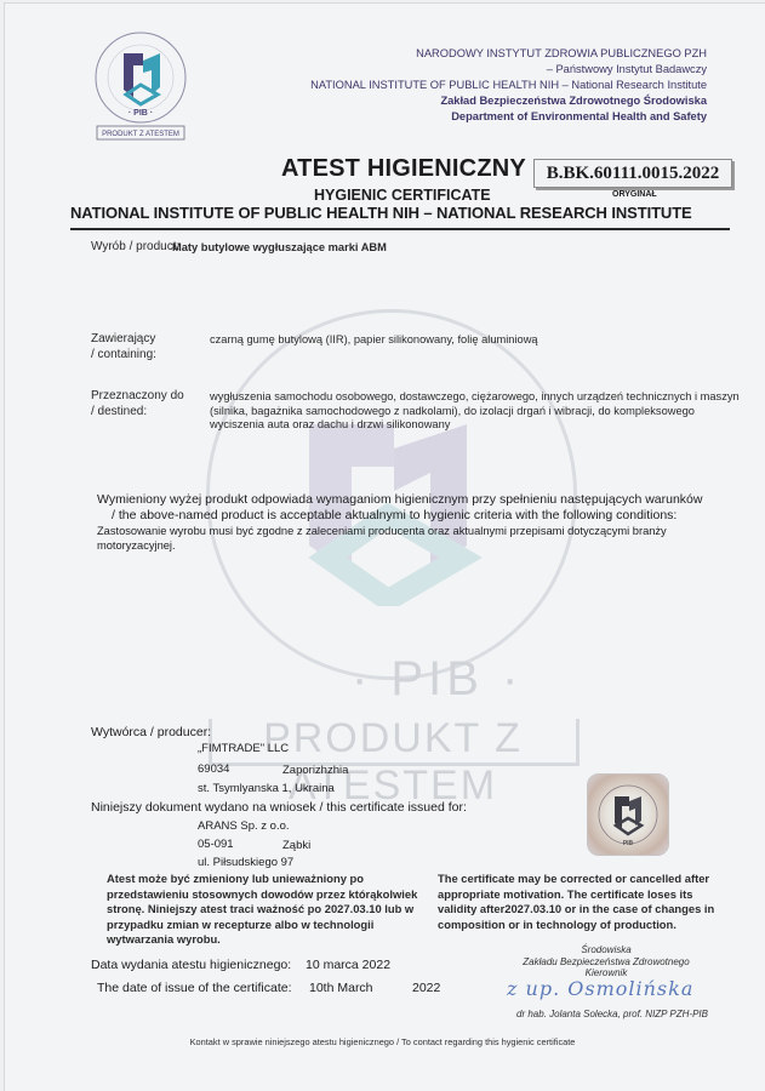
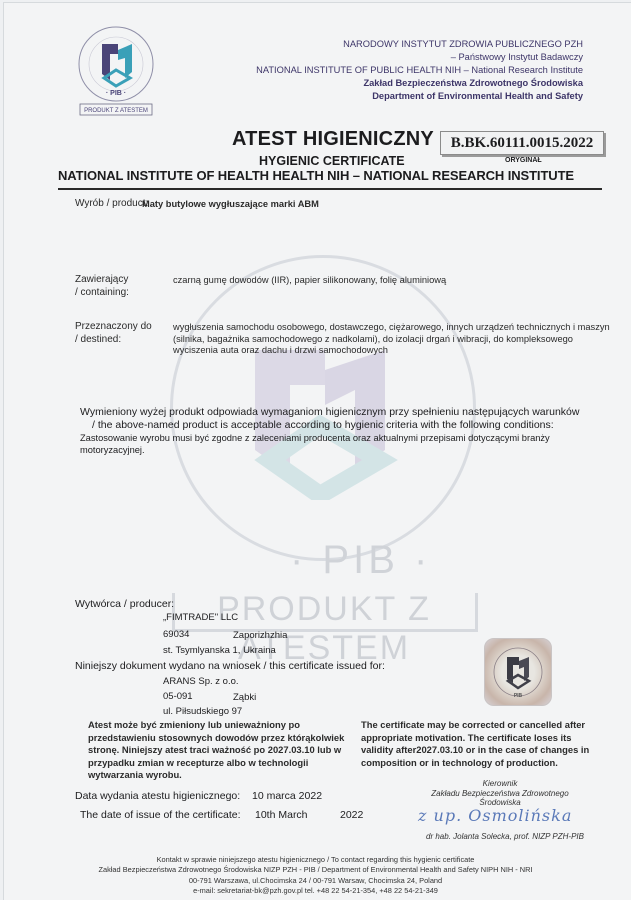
  · PIB ·
  PRODUKT Z ATESTEM
  NARODOWY INSTYTUT ZDROWIA PUBLICZNEGO PZH
  – Państwowy Instytut Badawczy
  NATIONAL INSTITUTE OF PUBLIC HEALTH NIH – National Research Institute
  Zakład Bezpieczeństwa Zdrowotnego Środowiska
  Department of Environmental Health and Safety
  ATEST HIGIENICZNY
  B.BK.60111.0015.2022
  HYGIENIC CERTIFICATE
- NATIONAL INSTITUTE OF PUBLIC HEALTH NIH – NATIONAL RESEARCH INSTITUTE
+ NATIONAL INSTITUTE OF HEALTH HEALTH NIH – NATIONAL RESEARCH INSTITUTE
  Wyrób / product:
  Maty butylowe wygłuszające marki ABM
  Zawierający
  / containing:
- czarną gumę butylową (IIR), papier silikonowany, folię aluminiową
+ czarną gumę dowodów (IIR), papier silikonowany, folię aluminiową
  Przeznaczony do
  / destined:
- wygłuszenia samochodu osobowego, dostawczego, ciężarowego, innych urządzeń technicznych i maszyn (silnika, bagażnika samochodowego z nadkolami), do izolacji drgań i wibracji, do kompleksowego wyciszenia auta oraz dachu i drzwi silikonowany
+ wygłuszenia samochodu osobowego, dostawczego, ciężarowego, innych urządzeń technicznych i maszyn (silnika, bagażnika samochodowego z nadkolami), do izolacji drgań i wibracji, do kompleksowego wyciszenia auta oraz dachu i drzwi samochodowych
  Wymieniony wyżej produkt odpowiada wymaganiom higienicznym przy spełnieniu następujących warunków
- / the above-named product is acceptable aktualnymi to hygienic criteria with the following conditions:
+ / the above-named product is acceptable according to hygienic criteria with the following conditions:
  Zastosowanie wyrobu musi być zgodne z zaleceniami producenta oraz aktualnymi przepisami dotyczącymi branży motoryzacyjnej.
  Wytwórca / producer:
  „FIMTRADE" LLC
  69034
  Zaporizhzhia
  st. Tsymlyanska 1, Ukraina
  Niniejszy dokument wydano na wniosek / this certificate issued for:
  ARANS Sp. z o.o.
  05-091
  Ząbki
  ul. Piłsudskiego 97
  Atest może być zmieniony lub unieważniony po przedstawieniu stosownych dowodów przez którąkolwiek stronę. Niniejszy atest traci ważność po 2027.03.10 lub w przypadku zmian w recepturze albo w technologii wytwarzania wyrobu.
  The certificate may be corrected or cancelled after appropriate motivation. The certificate loses its validity after2027.03.10 or in the case of changes in composition or in technology of production.
  Data wydania atestu higienicznego:
  10 marca 2022
  The date of issue of the certificate:
  10th March
  2022
- Środowiska
+ Kierownik
  Zakładu Bezpieczeństwa Zdrowotnego
- Kierownik
+ Środowiska
  z up. Osmolińska
  dr hab. Jolanta Solecka, prof. NIZP PZH-PIB
  Kontakt w sprawie niniejszego atestu higienicznego / To contact regarding this hygienic certificate
+ Zakład Bezpieczeństwa Zdrowotnego Środowiska NIZP PZH - PIB / Department of Environmental Health and Safety NIPH NIH - NRI
+ 00-791 Warszawa, ul.Chocimska 24 / 00-791 Warsaw, Chocimska 24, Poland
+ e-mail: sekretariat-bk@pzh.gov.pl tel. +48 22 54-21-354, +48 22 54-21-349
